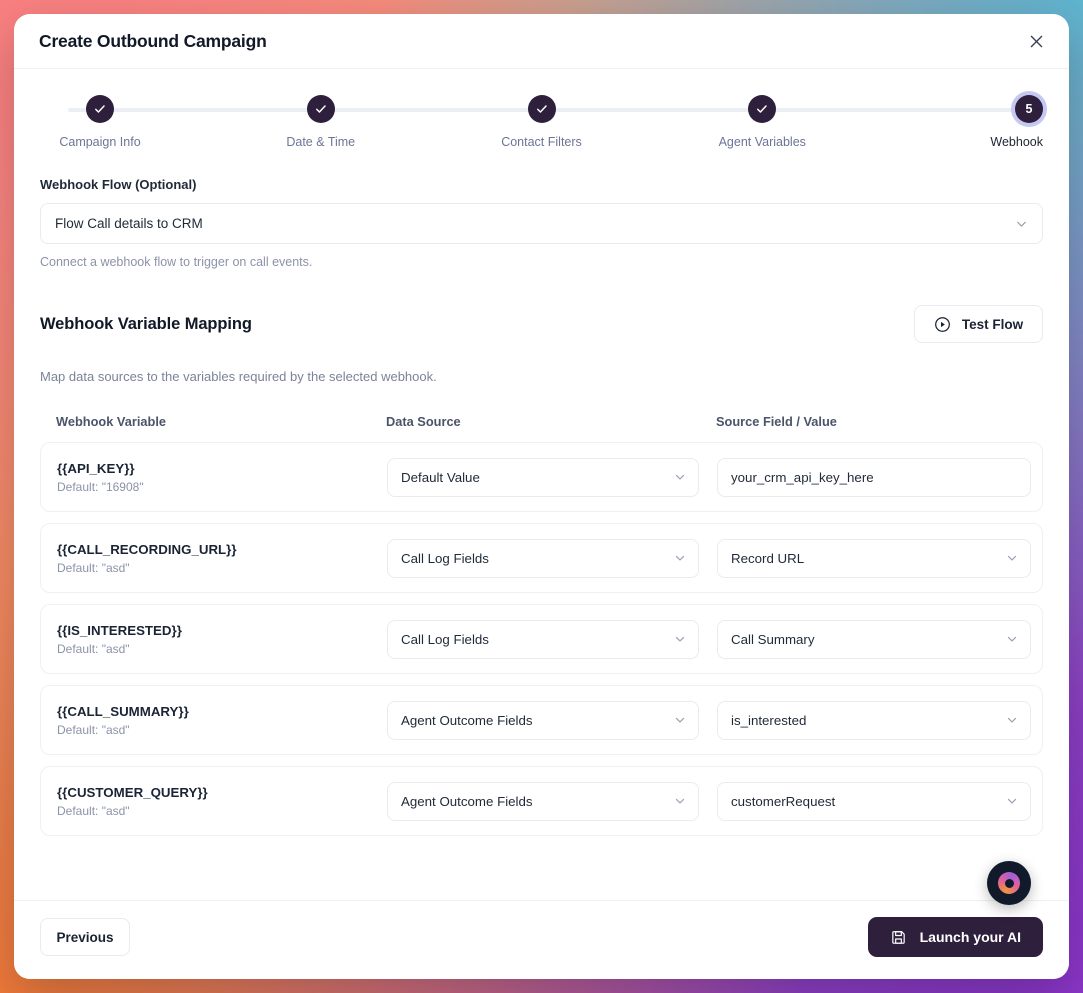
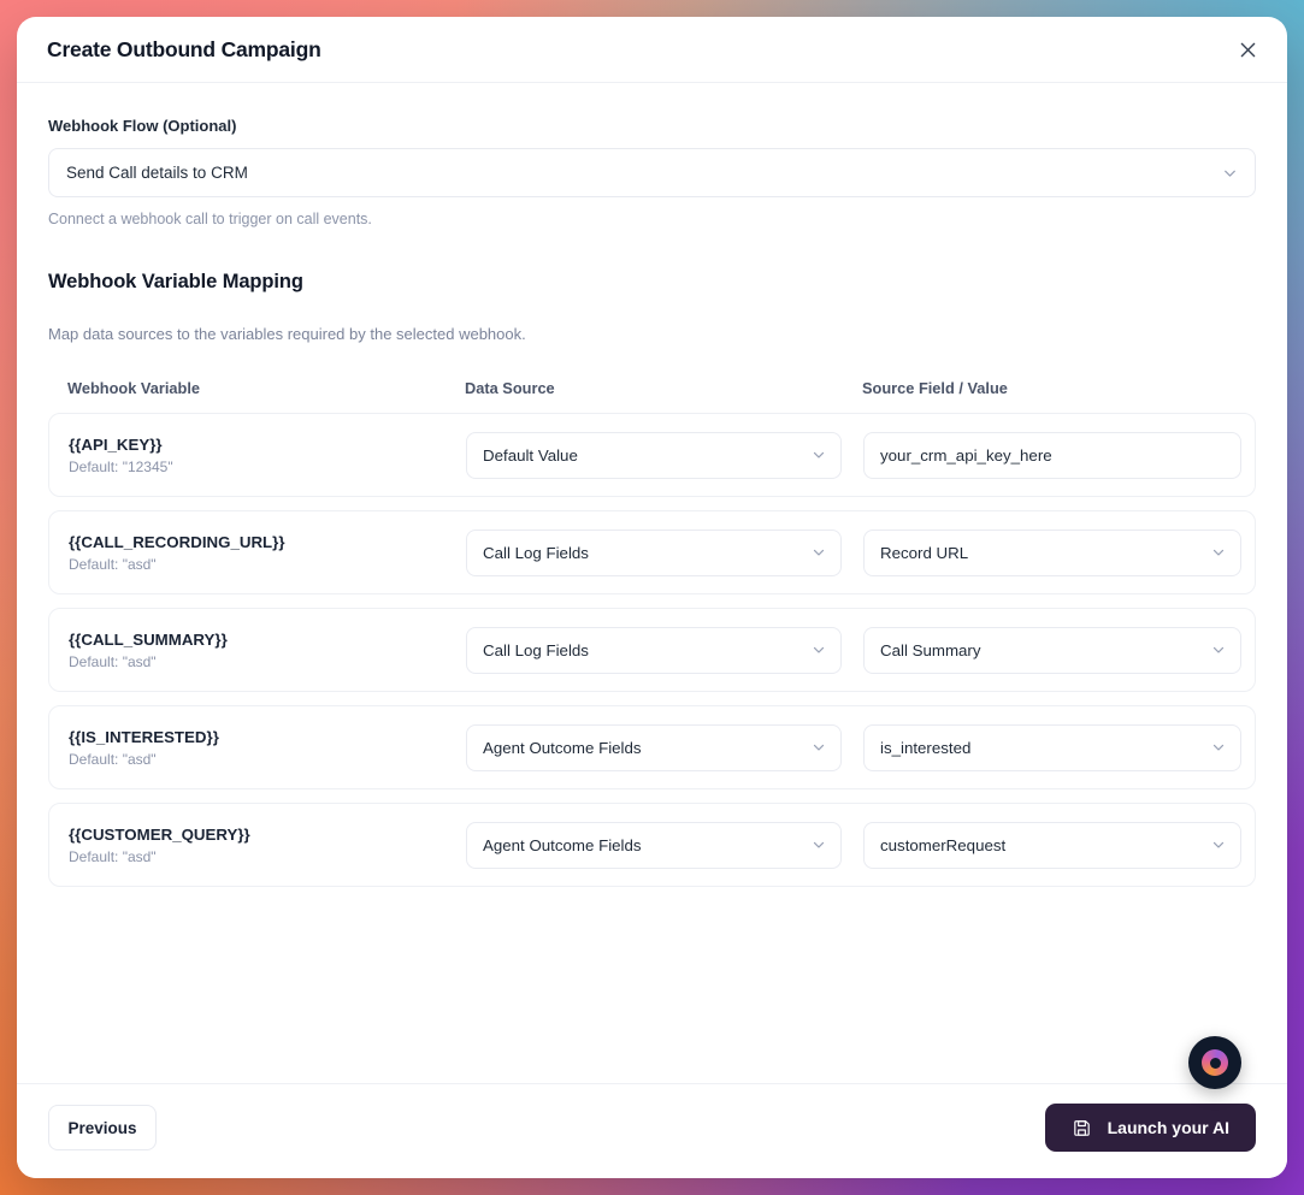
  Create Outbound Campaign
- Campaign Info
- Date & Time
- Contact Filters
- Agent Variables
- 5
- Webhook
  Webhook Flow (Optional)
- Flow Call details to CRM
+ Send Call details to CRM
- Connect a webhook flow to trigger on call events.
+ Connect a webhook call to trigger on call events.
  Webhook Variable Mapping
- Test Flow
  Map data sources to the variables required by the selected webhook.
  Webhook Variable
  Data Source
  Source Field / Value
  {{API_KEY}}
- Default: "16908"
+ Default: "12345"
  Default Value
  your_crm_api_key_here
  {{CALL_RECORDING_URL}}
  Default: "asd"
  Call Log Fields
  Record URL
- {{IS_INTERESTED}}
+ {{CALL_SUMMARY}}
  Default: "asd"
  Call Log Fields
  Call Summary
- {{CALL_SUMMARY}}
+ {{IS_INTERESTED}}
  Default: "asd"
  Agent Outcome Fields
  is_interested
  {{CUSTOMER_QUERY}}
  Default: "asd"
  Agent Outcome Fields
  customerRequest
  Previous
  Launch your AI
